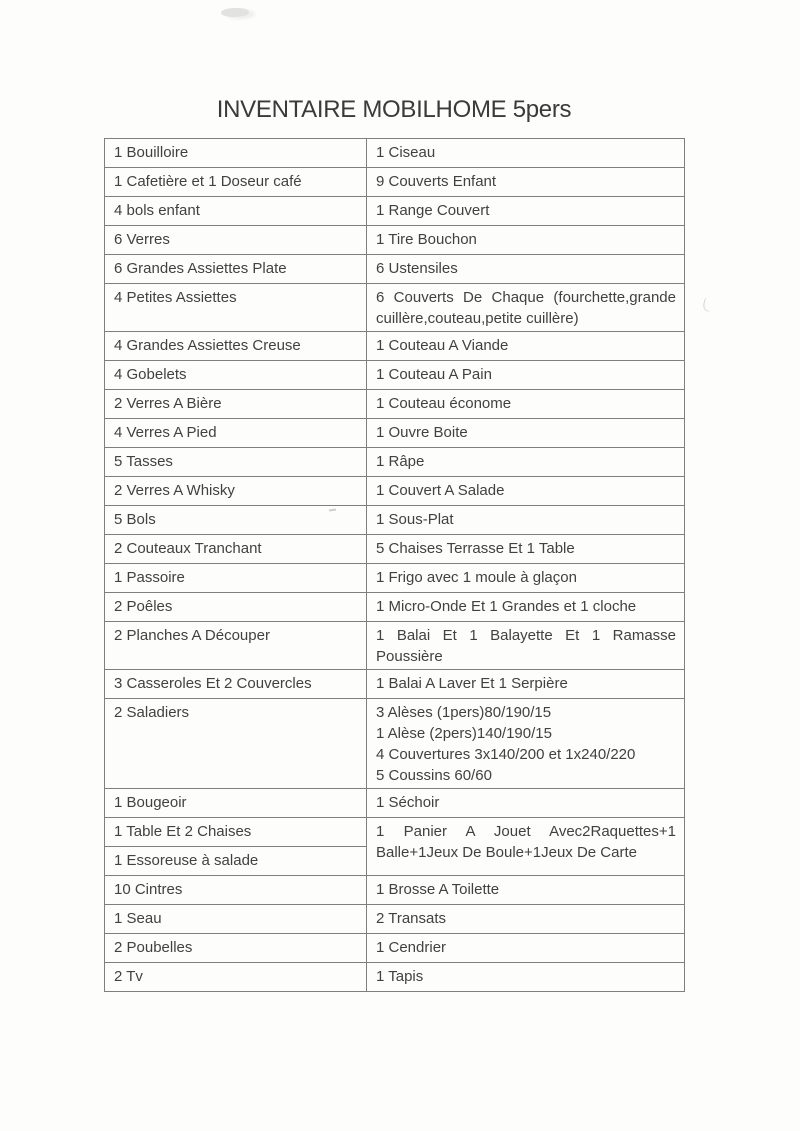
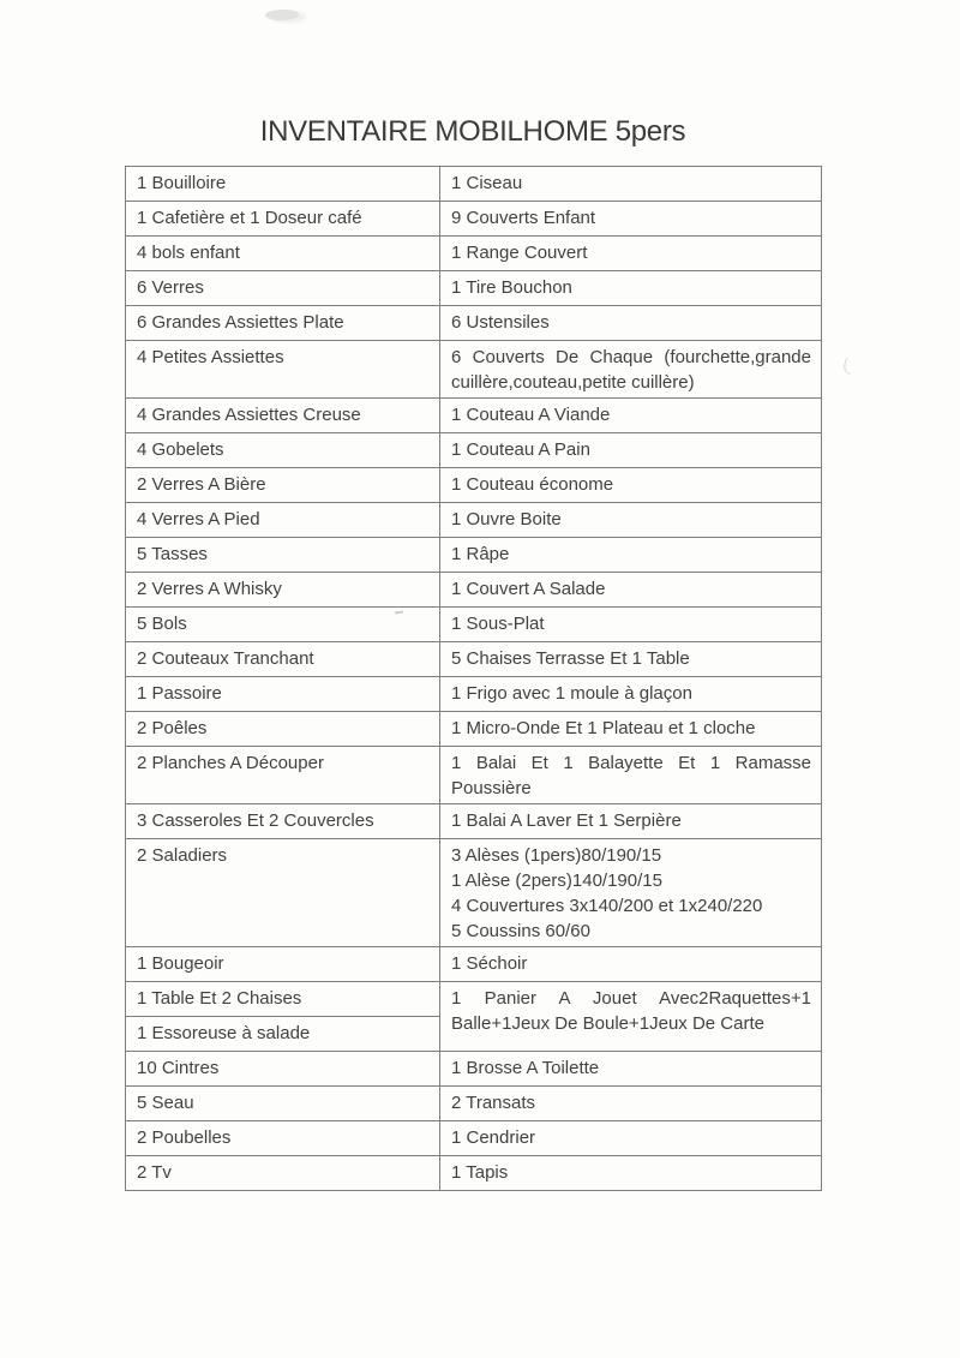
  INVENTAIRE MOBILHOME 5pers
  1 Bouilloire	1 Ciseau
  1 Cafetière et 1 Doseur café	9 Couverts Enfant
  4 bols enfant	1 Range Couvert
  6 Verres	1 Tire Bouchon
  6 Grandes Assiettes Plate	6 Ustensiles
  4 Petites Assiettes	6 Couverts De Chaque (fourchette,grande cuillère,couteau,petite cuillère)
  4 Grandes Assiettes Creuse	1 Couteau A Viande
  4 Gobelets	1 Couteau A Pain
  2 Verres A Bière	1 Couteau économe
  4 Verres A Pied	1 Ouvre Boite
  5 Tasses	1 Râpe
  2 Verres A Whisky	1 Couvert A Salade
  5 Bols	1 Sous-Plat
  2 Couteaux Tranchant	5 Chaises Terrasse Et 1 Table
  1 Passoire	1 Frigo avec 1 moule à glaçon
- 2 Poêles	1 Micro-Onde Et 1 Grandes et 1 cloche
+ 2 Poêles	1 Micro-Onde Et 1 Plateau et 1 cloche
  2 Planches A Découper	1 Balai Et 1 Balayette Et 1 Ramasse Poussière
  3 Casseroles Et 2 Couvercles	1 Balai A Laver Et 1 Serpière
  2 Saladiers	3 Alèses (1pers)80/190/15 1 Alèse (2pers)140/190/15 4 Couvertures 3x140/200 et 1x240/220 5 Coussins 60/60
  1 Bougeoir	1 Séchoir
  1 Table Et 2 Chaises	1 Panier A Jouet Avec2Raquettes+1 Balle+1Jeux De Boule+1Jeux De Carte
  1 Essoreuse à salade
  10 Cintres	1 Brosse A Toilette
- 1 Seau	2 Transats
+ 5 Seau	2 Transats
  2 Poubelles	1 Cendrier
  2 Tv	1 Tapis
